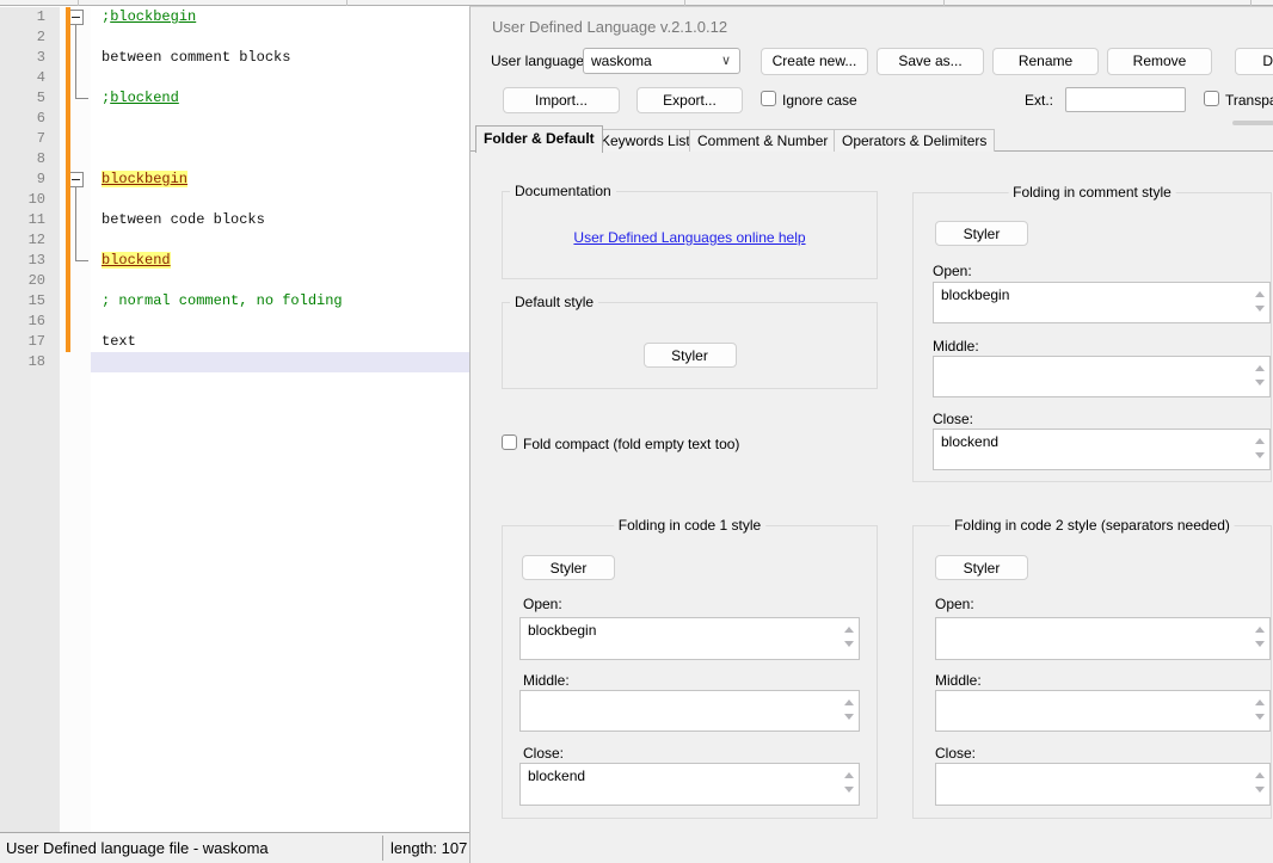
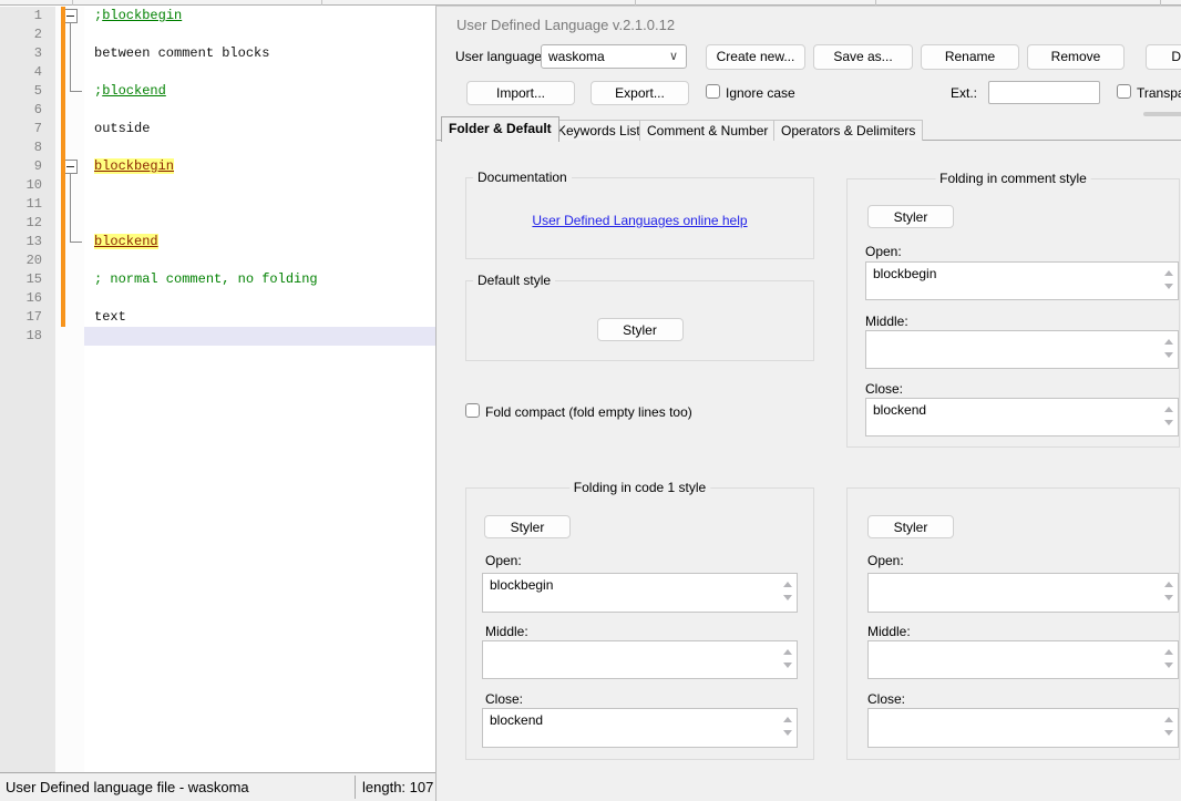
  1
  2
  3
  4
  5
  6
  7
  8
  9
  10
  11
  12
  13
  20
  15
  16
  17
  18
  ;blockbegin
  between comment blocks
  ;blockend
+ outside
  blockbegin
- between code blocks
  blockend
  ; normal comment, no folding
  text
  User Defined language file - waskoma
  length: 107
  User Defined Language v.2.1.0.12
  User language
  waskoma
  ∨
  Create new...
  Save as...
  Rename
  Remove
  Import...
  Export...
  Ignore case
  Ext.:
  Folder & Default
  Keywords Lis
  Comment & Number
  Operators & Delimiters
  Documentation
  User Defined Languages online help
  Default style
  Styler
- Fold compact (fold empty text too)
+ Fold compact (fold empty lines too)
  Folding in comment style
  Styler
  Open:
  blockbegin
  Middle:
  Close:
  blockend
  Folding in code 1 style
  Styler
  Open:
  blockbegin
  Middle:
  Close:
  blockend
- Folding in code 2 style (separators needed)
  Styler
  Open:
  Middle:
  Close:
